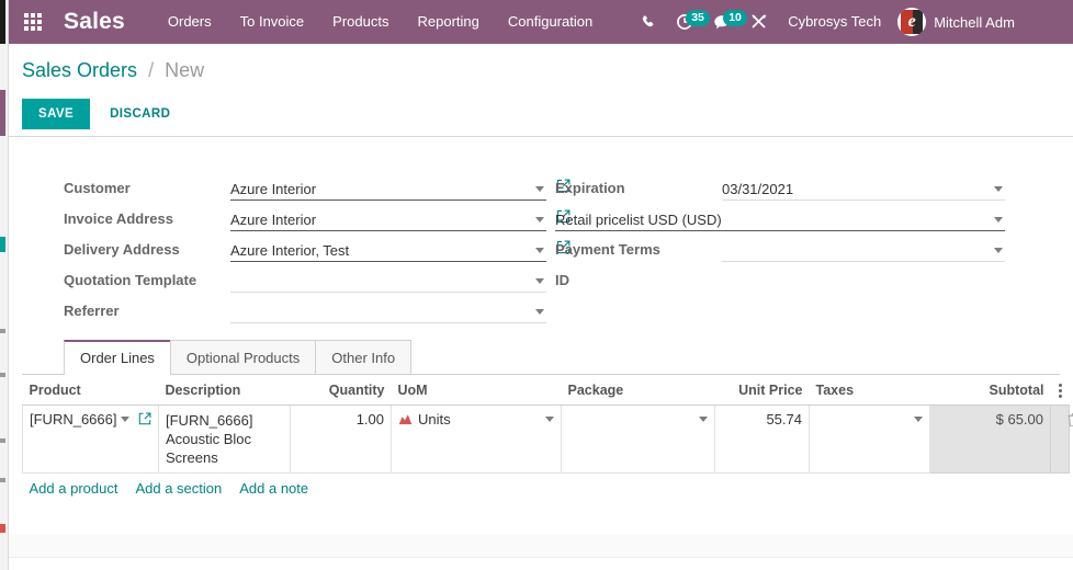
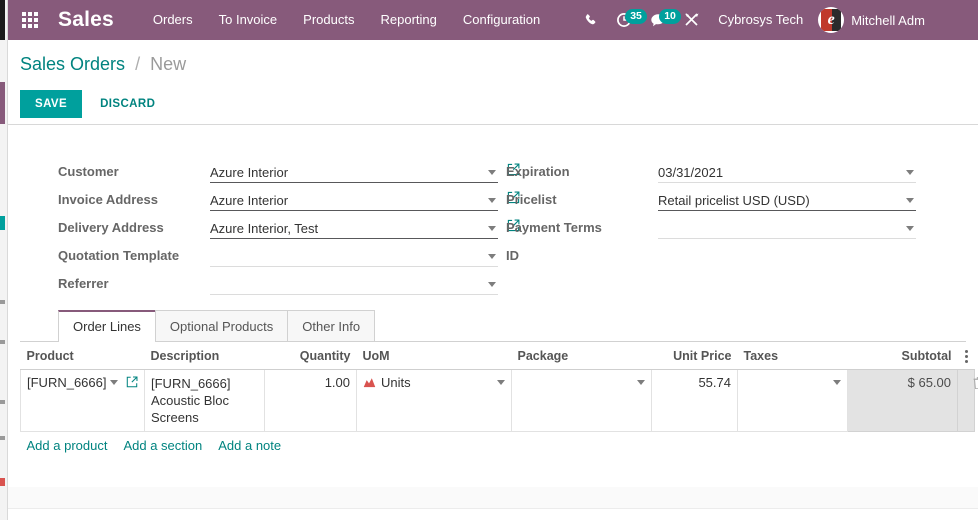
  Sales
  Orders
  To Invoice
  Products
  Reporting
  Configuration
  35
  10
  Cybrosys Tech
  e
  Mitchell Adm
  Sales Orders / New
  SAVE
  DISCARD
  Customer
  Azure Interior
  Invoice Address
  Azure Interior
  Delivery Address
  Azure Interior, Test
  Quotation Template
  Referrer
  Expiration
  03/31/2021
+ Pricelist
  Retail pricelist USD (USD)
  Payment Terms
  ID
  Order Lines
  Optional Products
  Other Info
  Product	Description	Quantity	UoM	Package	Unit Price	Taxes	Subtotal
  [FURN_6666]	[FURN_6666] Acoustic Bloc Screens	1.00	Units		55.74		$ 65.00
  Add a product Add a section Add a note
